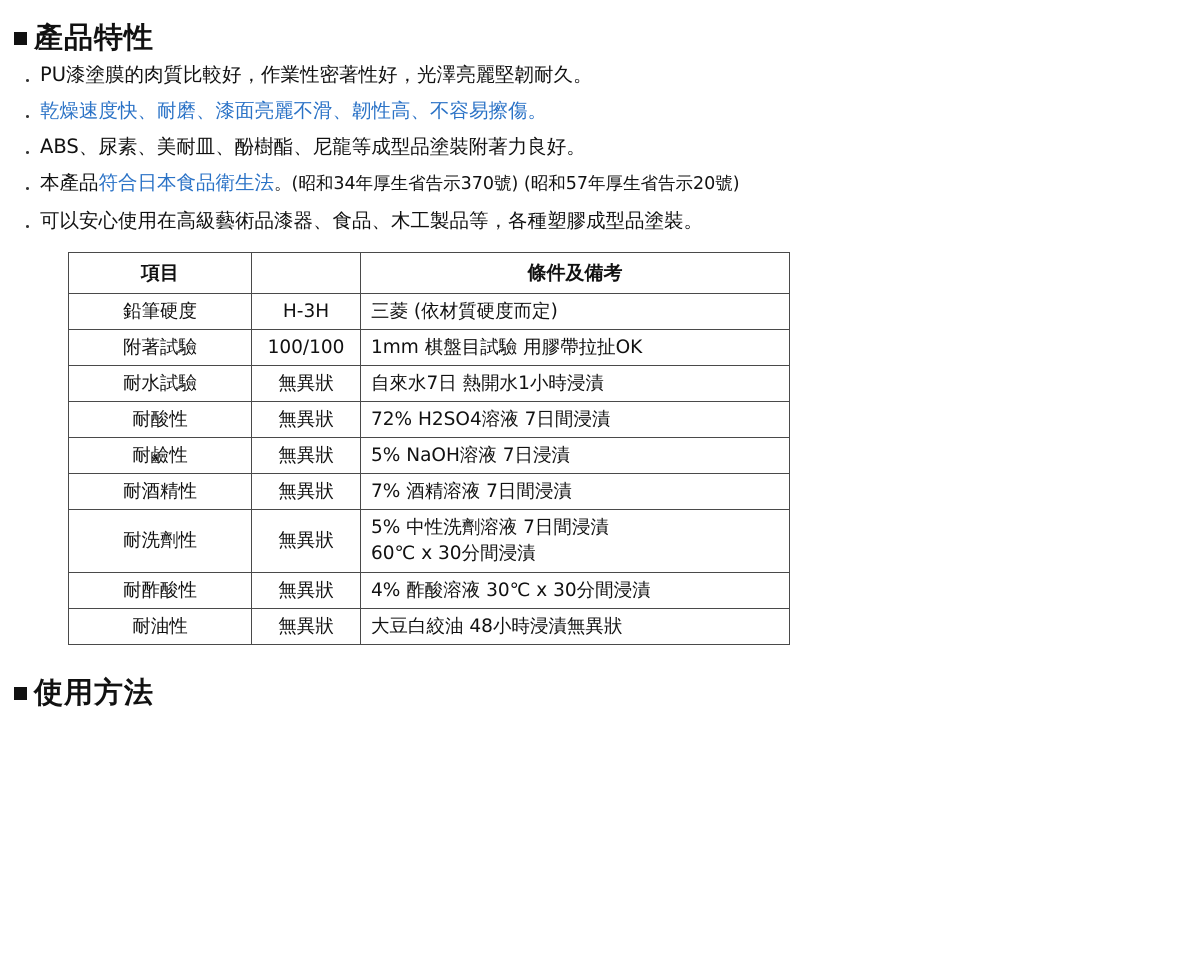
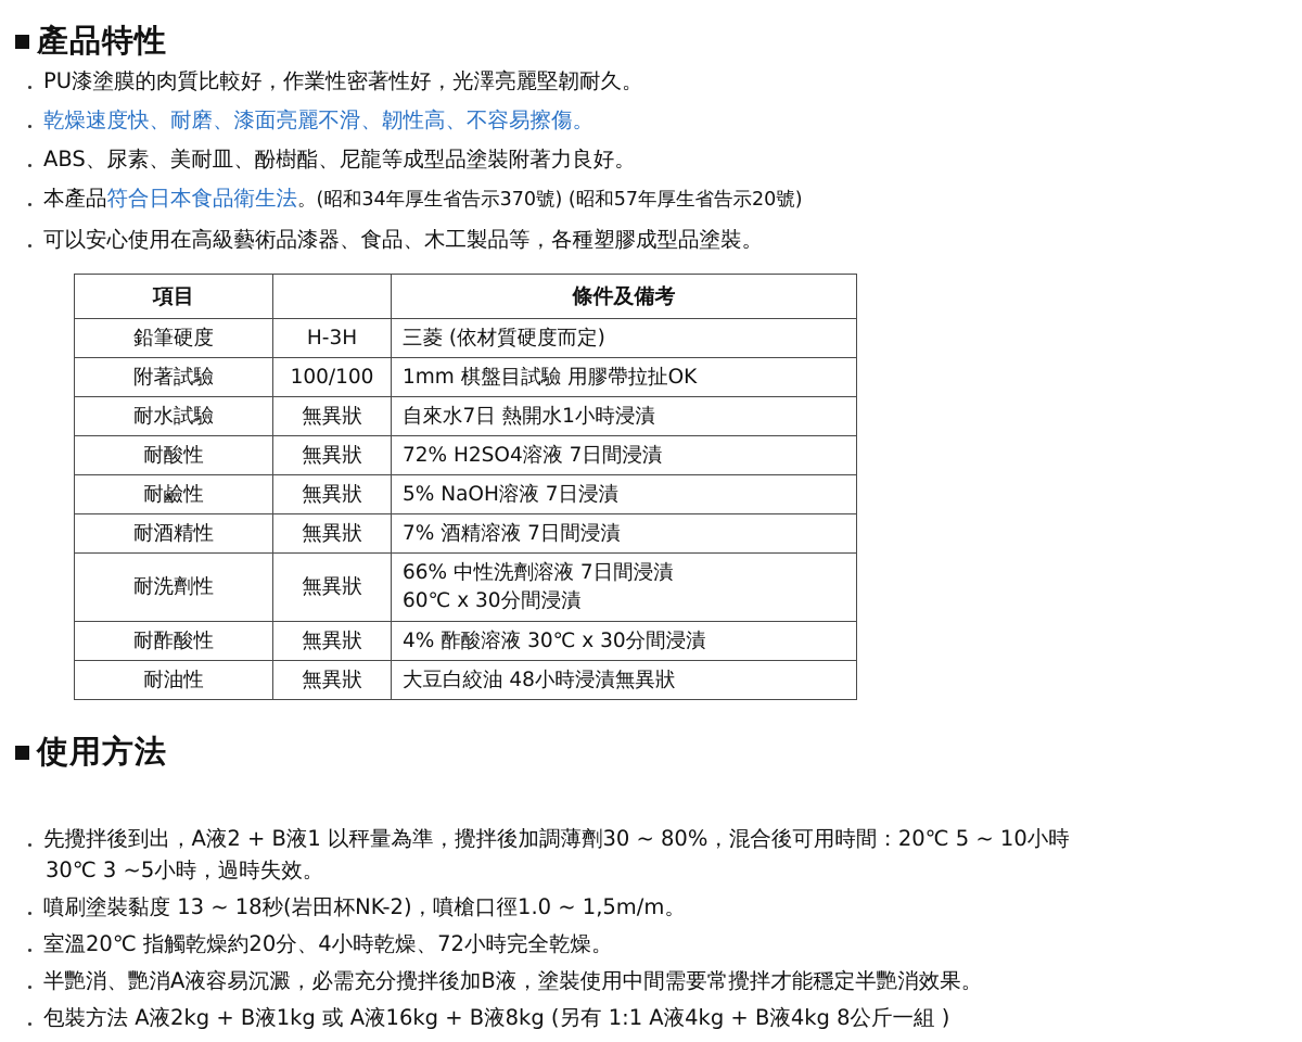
  產品特性
  PU漆塗膜的肉質比較好，作業性密著性好，光澤亮麗堅韌耐久。
  乾燥速度快、耐磨、漆面亮麗不滑、韌性高、不容易擦傷。
  ABS、尿素、美耐皿、酚樹酯、尼龍等成型品塗裝附著力良好。
  本產品符合日本食品衛生法。(昭和34年厚生省告示370號) (昭和57年厚生省告示20號)
  可以安心使用在高級藝術品漆器、食品、木工製品等，各種塑膠成型品塗裝。
  項目		條件及備考
  鉛筆硬度	H-3H	三菱 (依材質硬度而定)
  附著試驗	100/100	1mm 棋盤目試驗 用膠帶拉扯OK
  耐水試驗	無異狀	自來水7日 熱開水1小時浸漬
  耐酸性	無異狀	72% H2SO4溶液 7日間浸漬
  耐鹼性	無異狀	5% NaOH溶液 7日浸漬
  耐酒精性	無異狀	7% 酒精溶液 7日間浸漬
- 耐洗劑性	無異狀	5% 中性洗劑溶液 7日間浸漬 60℃ x 30分間浸漬
+ 耐洗劑性	無異狀	66% 中性洗劑溶液 7日間浸漬 60℃ x 30分間浸漬
  耐酢酸性	無異狀	4% 酢酸溶液 30℃ x 30分間浸漬
  耐油性	無異狀	大豆白絞油 48小時浸漬無異狀
  使用方法
+ 先攪拌後到出，A液2 + B液1 以秤量為準，攪拌後加調薄劑30 ~ 80%，混合後可用時間：20℃ 5 ~ 10小時
+ 30℃ 3 ~5小時，過時失效。
+ 噴刷塗裝黏度 13 ~ 18秒(岩田杯NK-2)，噴槍口徑1.0 ~ 1,5m/m。
+ 室溫20℃ 指觸乾燥約20分、4小時乾燥、72小時完全乾燥。
+ 半艷消、艷消A液容易沉澱，必需充分攪拌後加B液，塗裝使用中間需要常攪拌才能穩定半艷消效果。
+ 包裝方法 A液2kg + B液1kg 或 A液16kg + B液8kg (另有 1:1 A液4kg + B液4kg 8公斤一組 )
